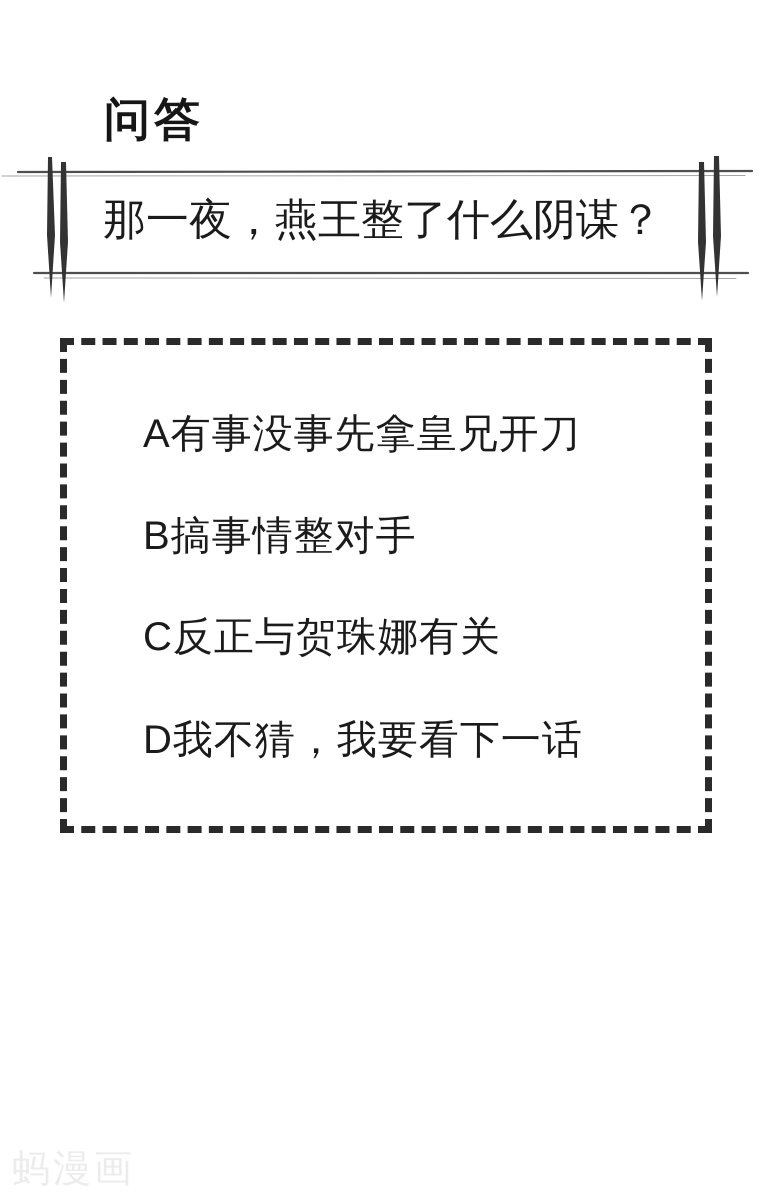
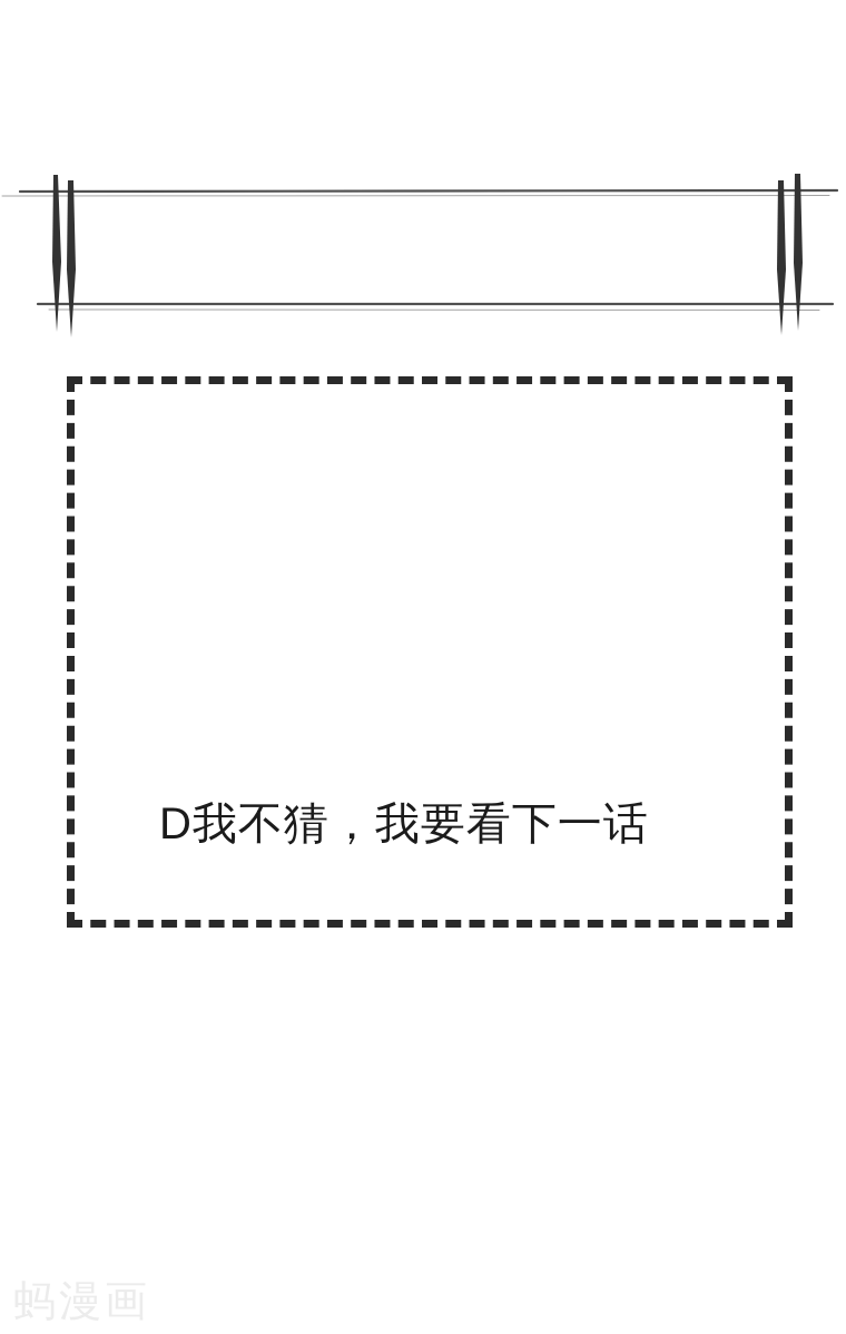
- 问答
- 那一夜，燕王整了什么阴谋？
- A有事没事先拿皇兄开刀
- B搞事情整对手
- C反正与贺珠娜有关
  D我不猜，我要看下一话
